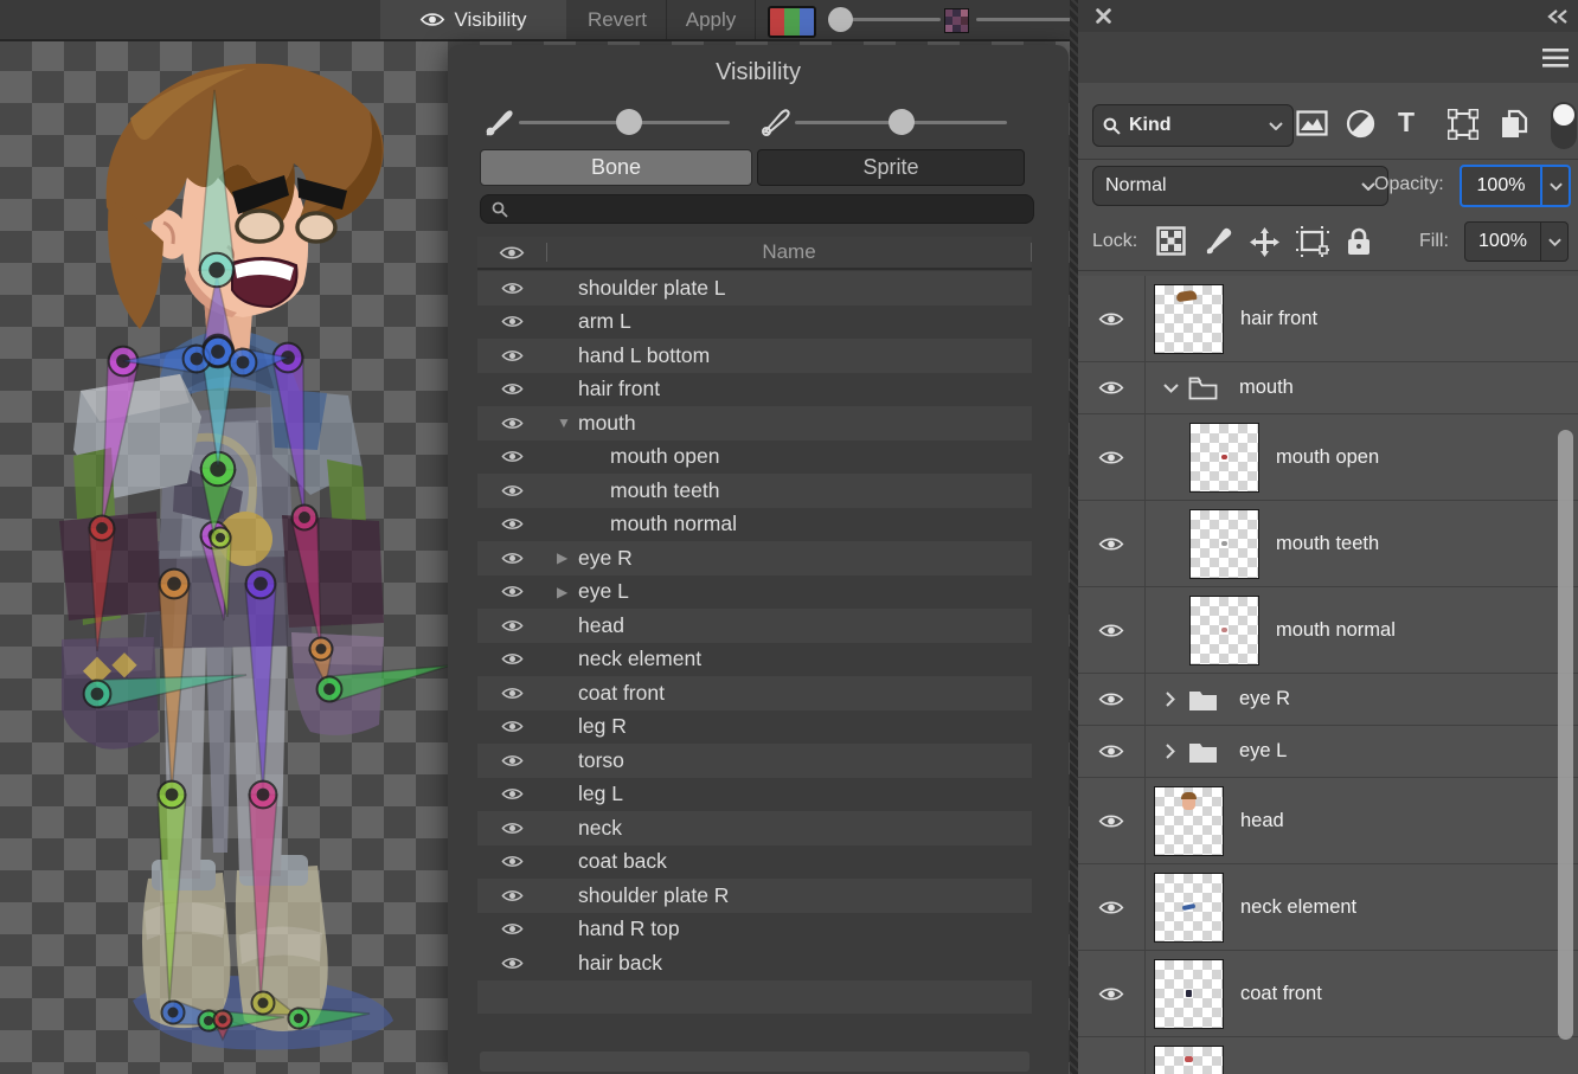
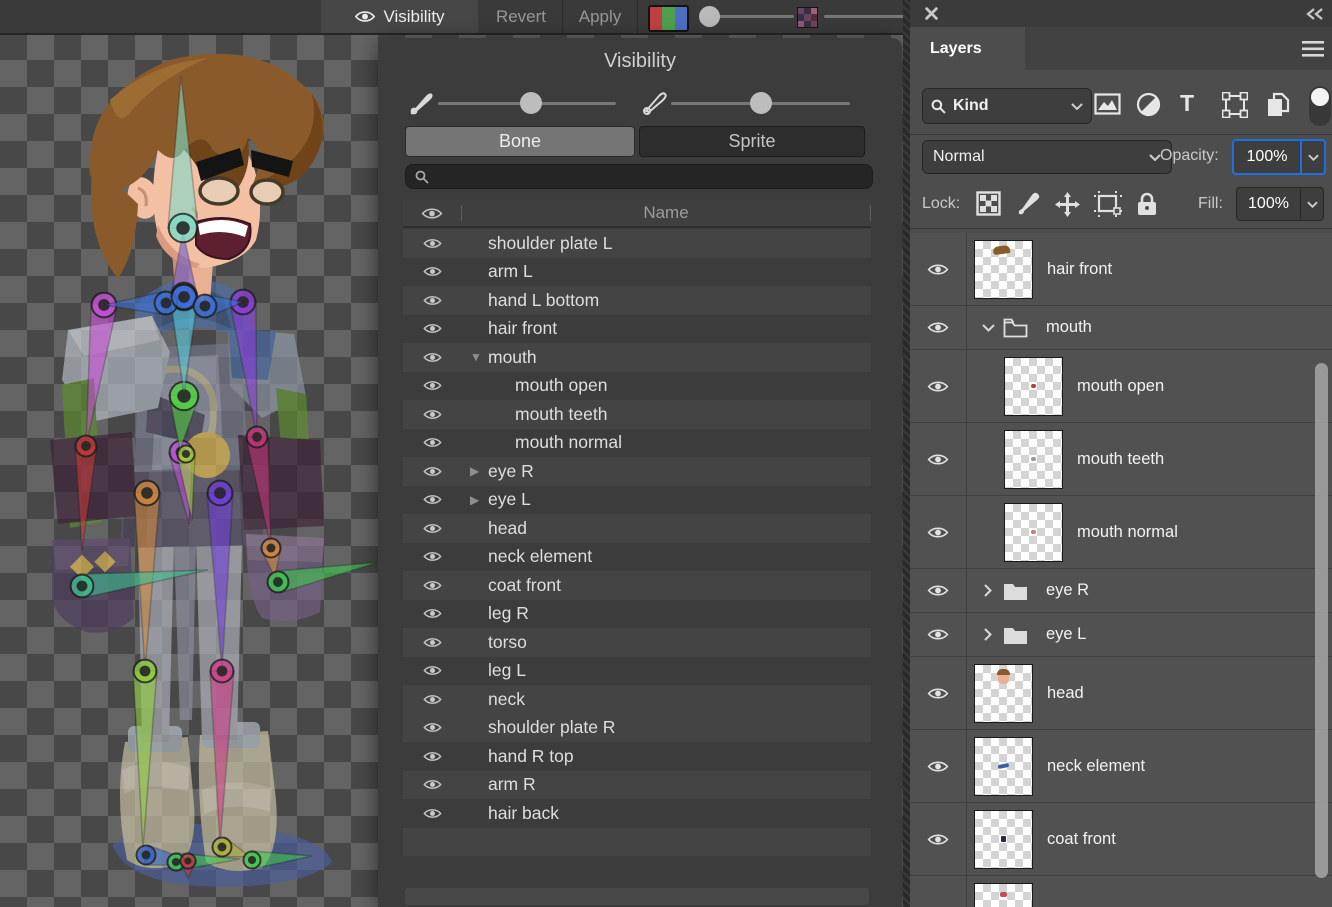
  Visibility
  Revert
  Apply
  Visibility
  Bone
  Sprite
  Name
  shoulder plate L
  arm L
  hand L bottom
  hair front
  ▼
  mouth
  mouth open
  mouth teeth
  mouth normal
  ▶
  eye R
  ▶
  eye L
  head
  neck element
  coat front
  leg R
  torso
  leg L
  neck
- coat back
  shoulder plate R
  hand R top
+ arm R
  hair back
+ Layers
  Kind
  T
  Normal
  Opacity:
  100%
  Lock:
  Fill:
  100%
  hair front
  mouth
  mouth open
  mouth teeth
  mouth normal
  eye R
  eye L
  head
  neck element
  coat front
